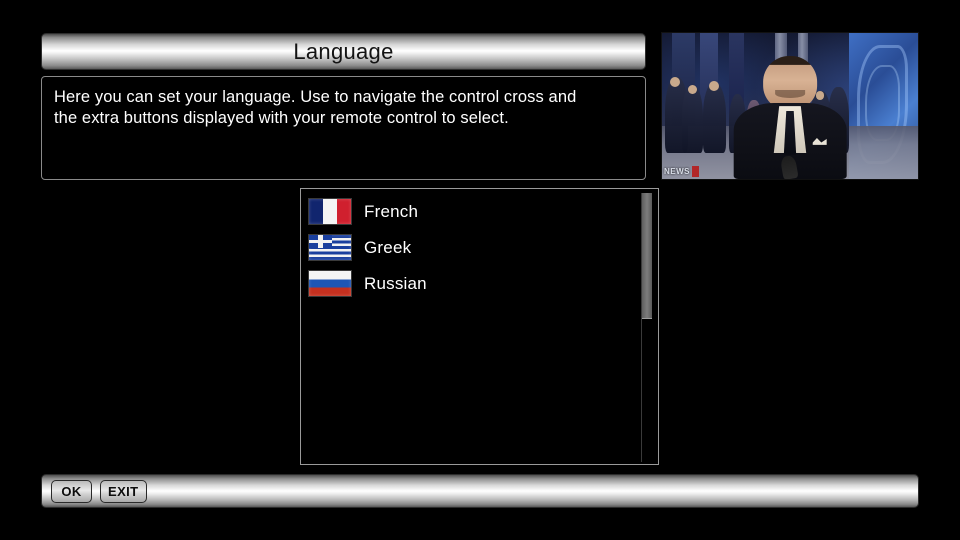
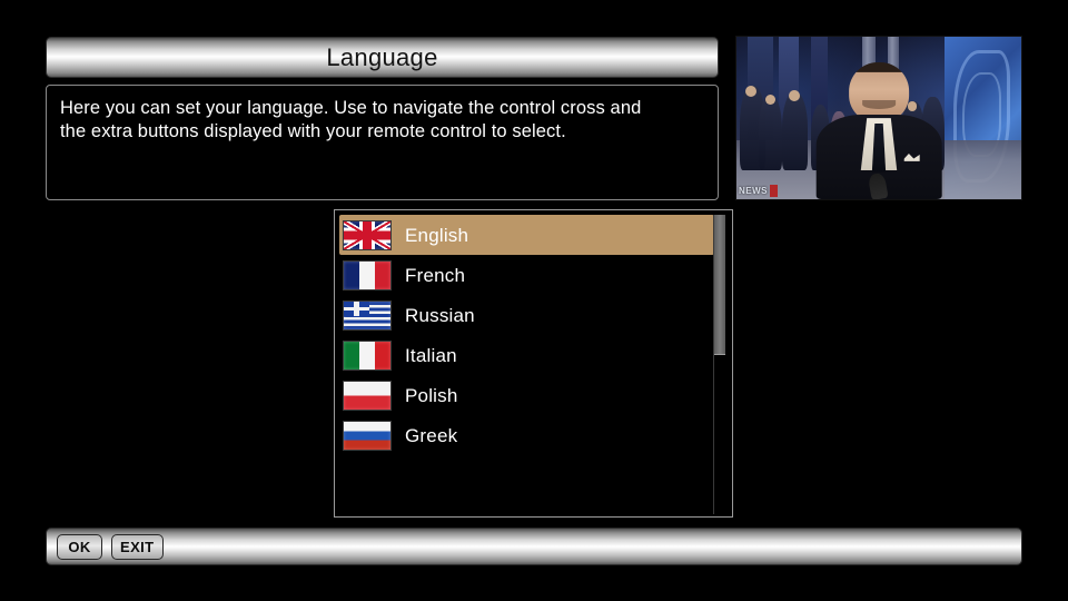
  Language
  Here you can set your language. Use to navigate the control cross and
  the extra buttons displayed with your remote control to select.
  NEWS
+ English
  French
- Greek
+ Russian
+ Italian
+ Polish
- Russian
+ Greek
  OK
  EXIT
